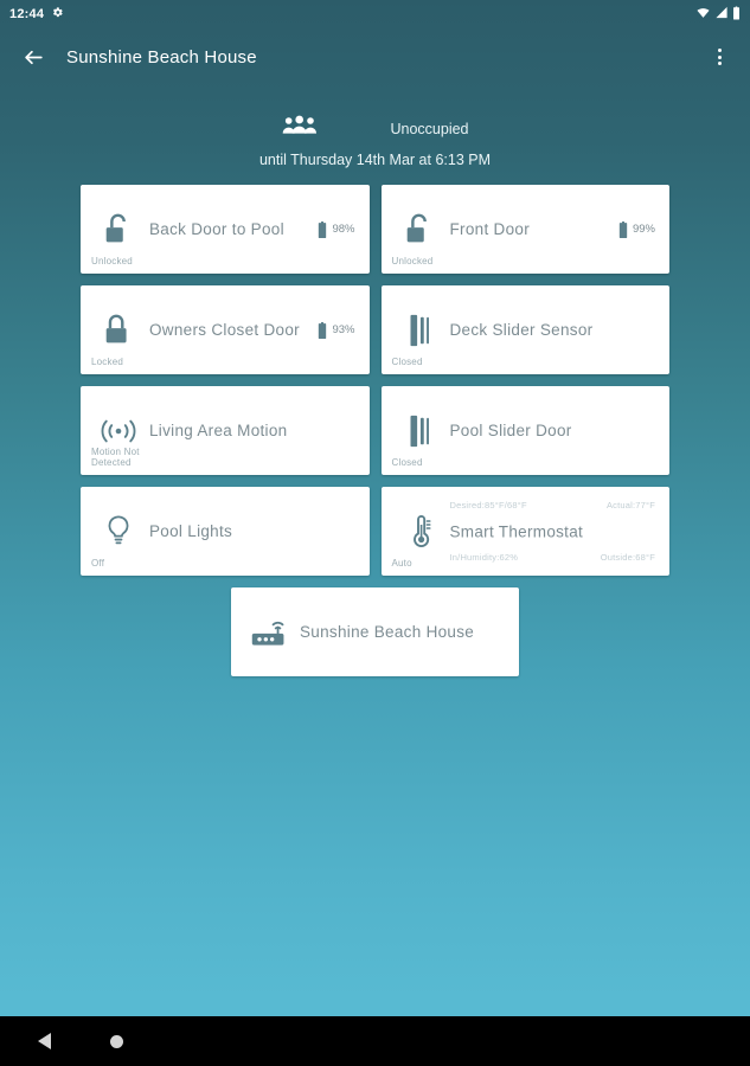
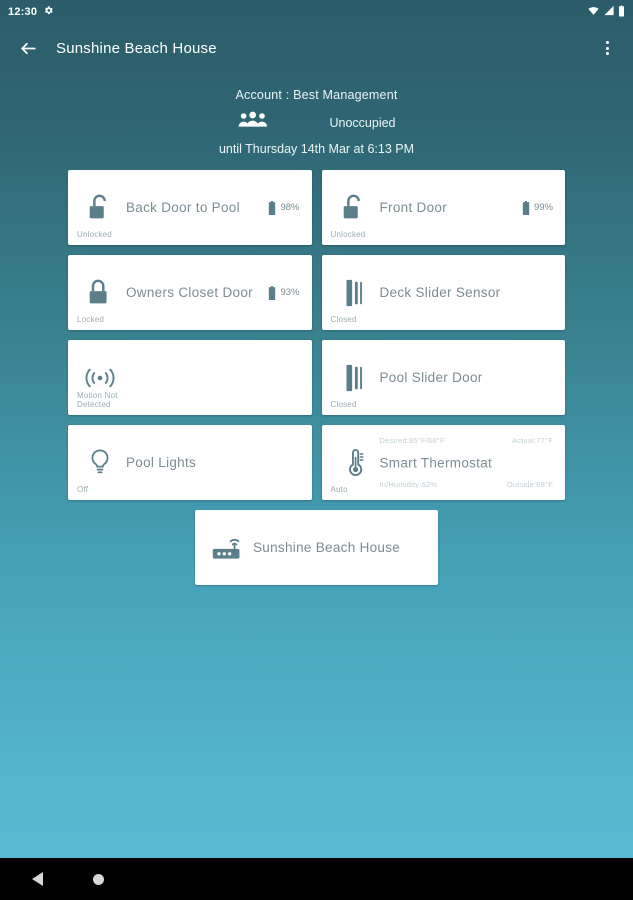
- 12:44
+ 12:30
  Sunshine Beach House
+ Account : Best Management
  Unoccupied
  until Thursday 14th Mar at 6:13 PM
  Back Door to Pool
  98%
  Unlocked
  Front Door
  99%
  Unlocked
  Owners Closet Door
  93%
  Locked
  Deck Slider Sensor
  Closed
- Living Area Motion
  Motion Not Detected
  Pool Slider Door
  Closed
  Pool Lights
  Off
  Desired:85°F/68°F
  Actual:77°F
  Smart Thermostat
  In/Humidity:62%
  Outside:68°F
  Auto
  Sunshine Beach House
